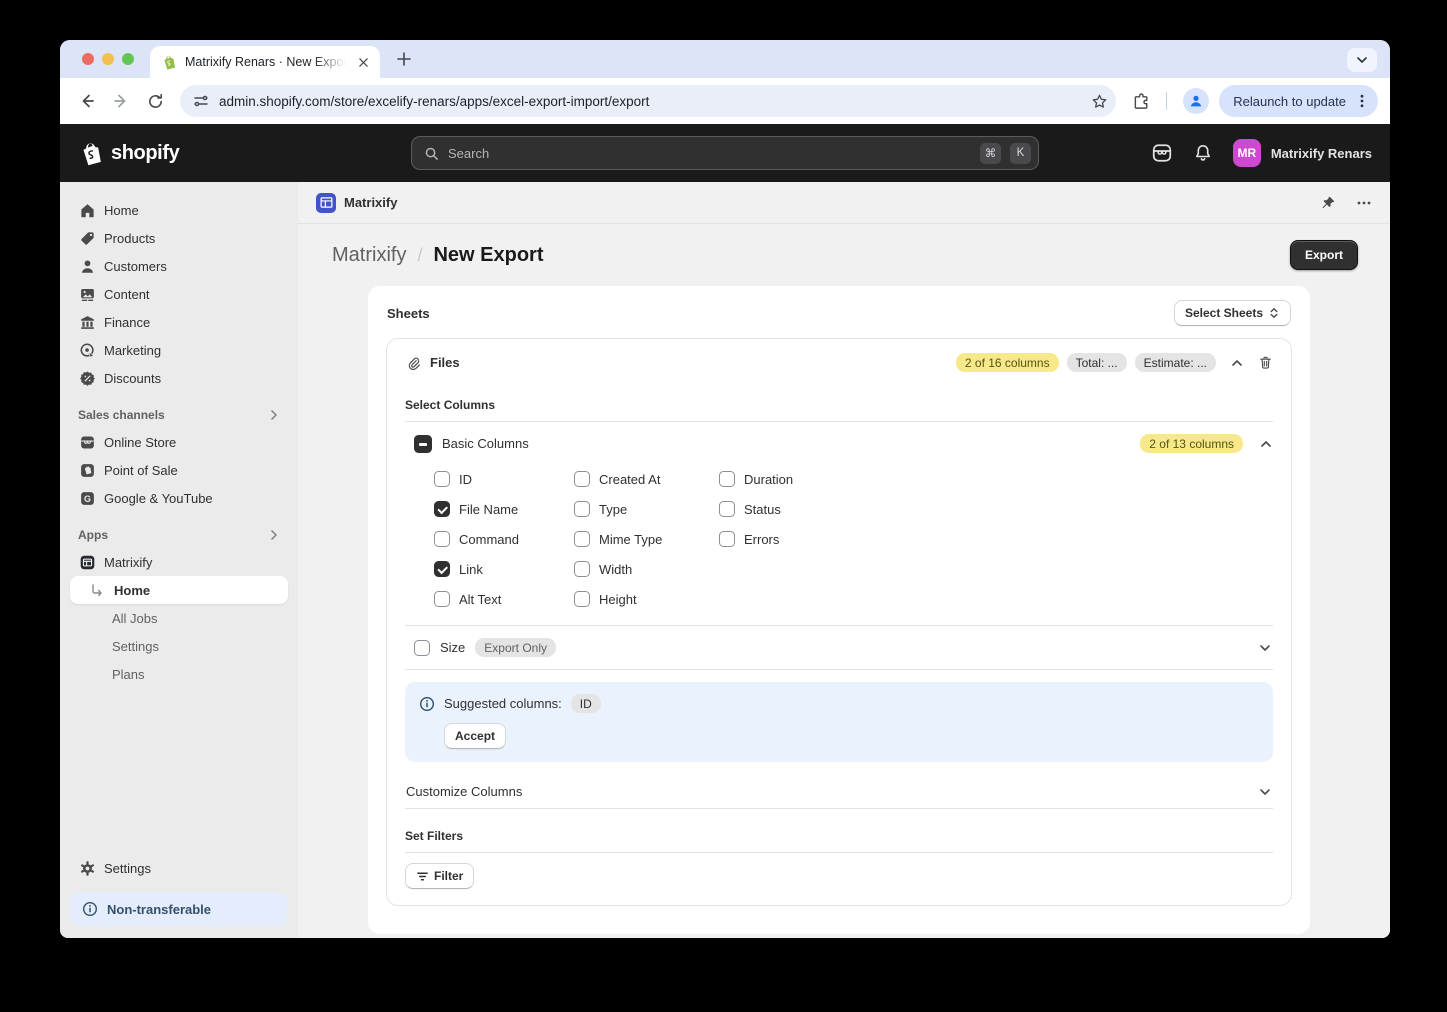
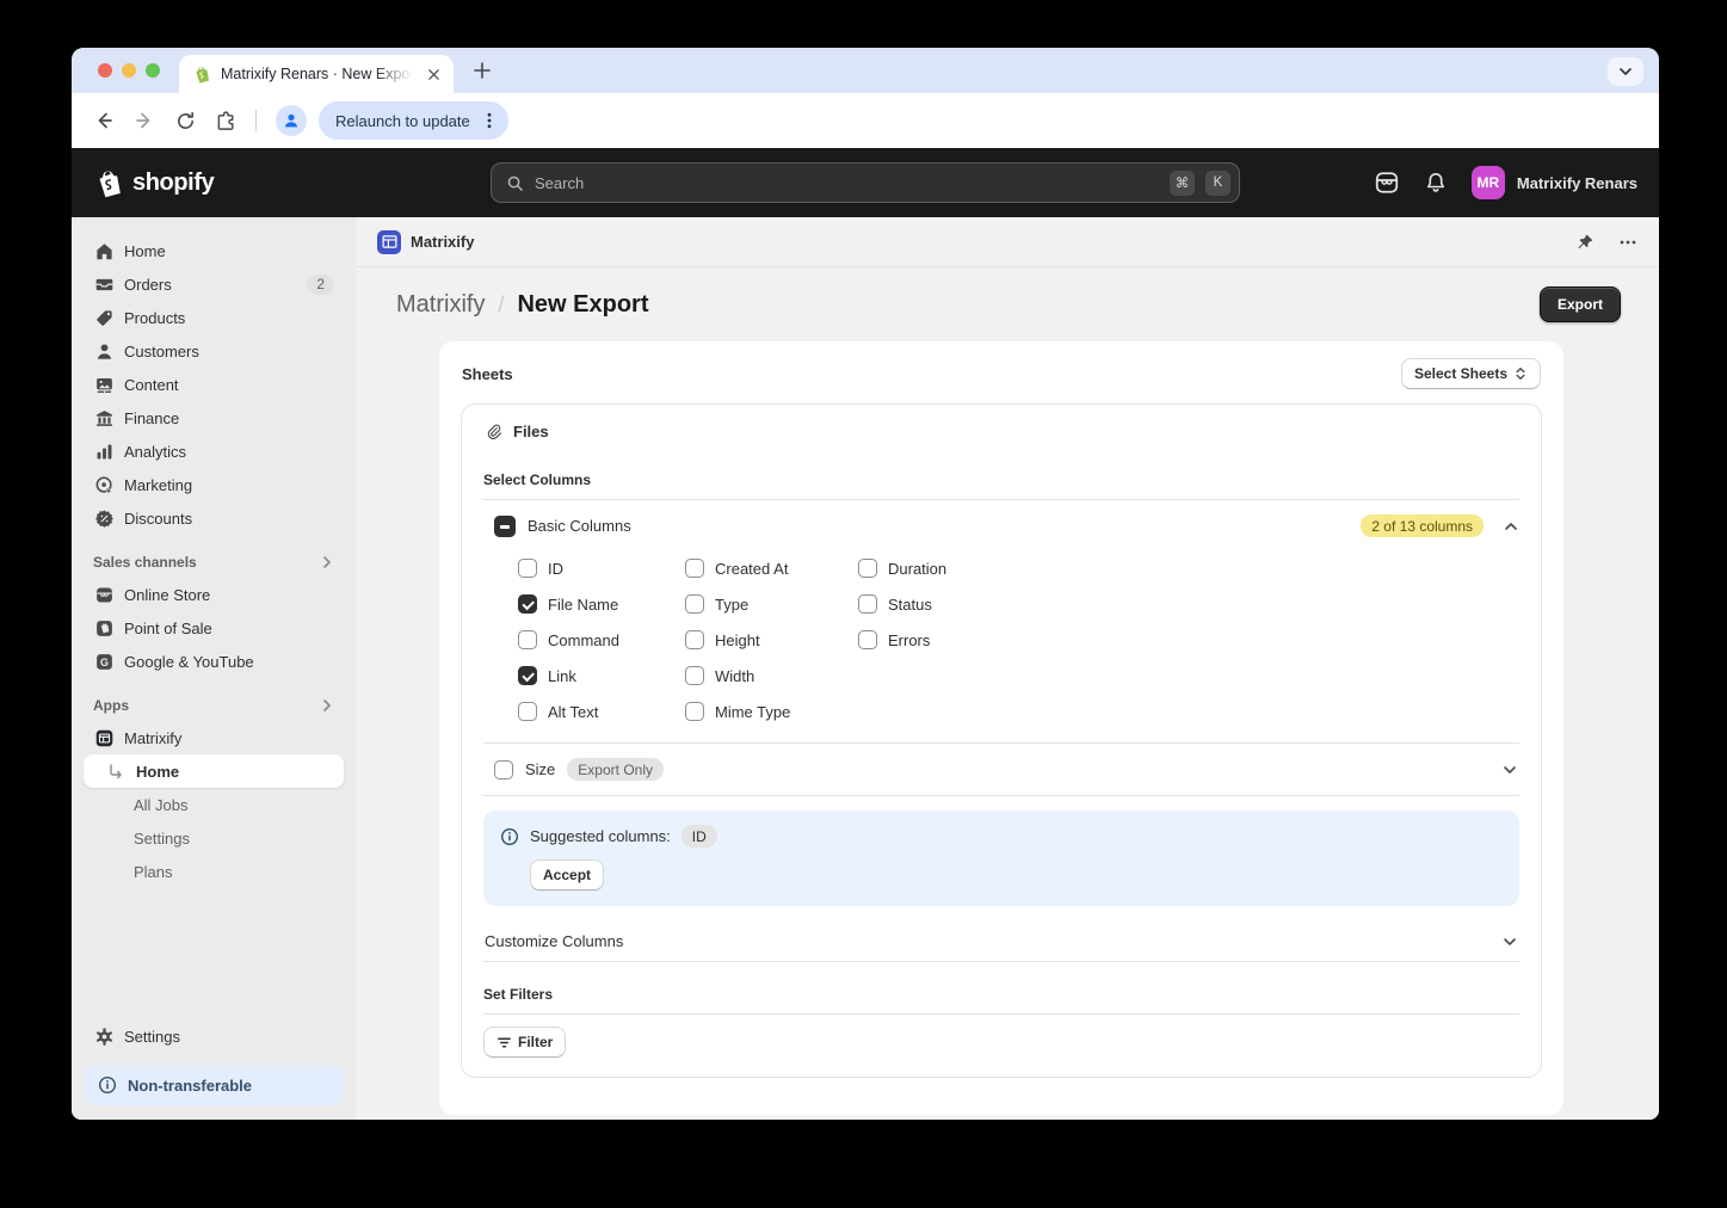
  Matrixify Renars · New Expor
- admin.shopify.com/store/excelify-renars/apps/excel-export-import/export
  Relaunch to update
  shopify
  Search
  ⌘
  K
  MR
  Matrixify Renars
  Home
+ Orders
+ 2
  Products
  Customers
  Content
  Finance
+ Analytics
  Marketing
  Discounts
  Sales channels
  Online Store
  Point of Sale
  G
  Google & YouTube
  Apps
  Matrixify
  Home
  All Jobs
  Settings
  Plans
  Settings
  Non-transferable
  Matrixify
  Matrixify
  /
  New Export
  Export
  Sheets
  Select Sheets
  Files
- 2 of 16 columns
- Total: ...
- Estimate: ...
  Select Columns
  Basic Columns
  2 of 13 columns
  ID
  Created At
  Duration
  File Name
  Type
  Status
  Command
- Mime Type
+ Height
  Errors
  Link
  Width
  Alt Text
- Height
+ Mime Type
  Size
  Export Only
  Suggested columns:
  ID
  Accept
  Customize Columns
  Set Filters
  Filter
